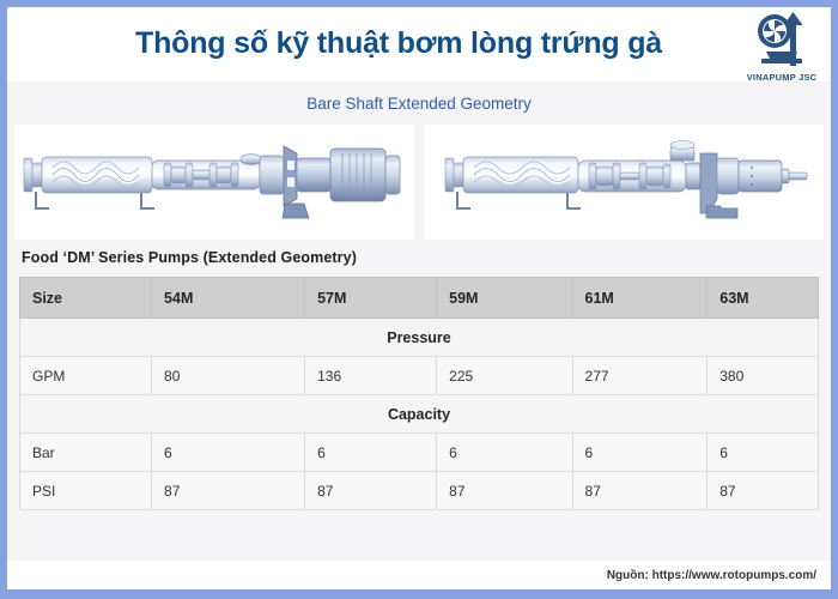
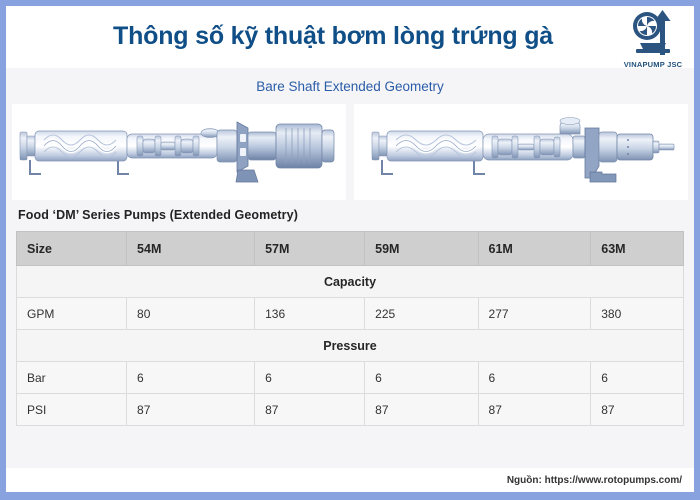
  Thông số kỹ thuật bơm lòng trứng gà
  VINAPUMP JSC
  Bare Shaft Extended Geometry
  Food ‘DM’ Series Pumps (Extended Geometry)
  Size	54M	57M	59M	61M	63M
- Pressure
+ Capacity
  GPM	80	136	225	277	380
- Capacity
+ Pressure
  Bar	6	6	6	6	6
  PSI	87	87	87	87	87
  Nguồn: https://www.rotopumps.com/
